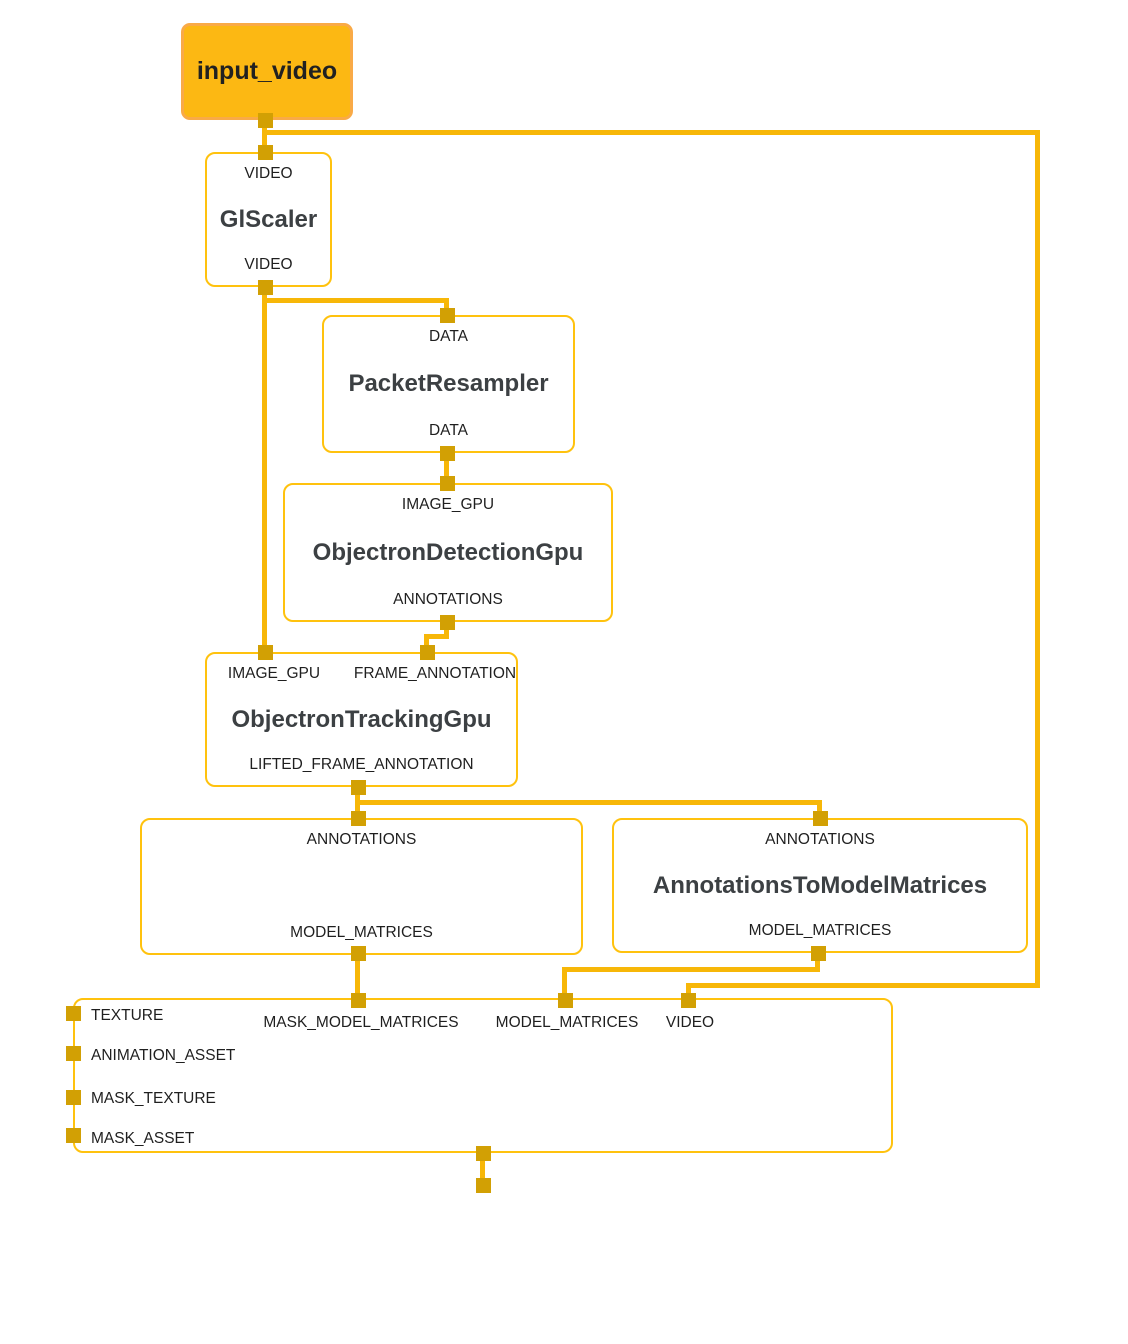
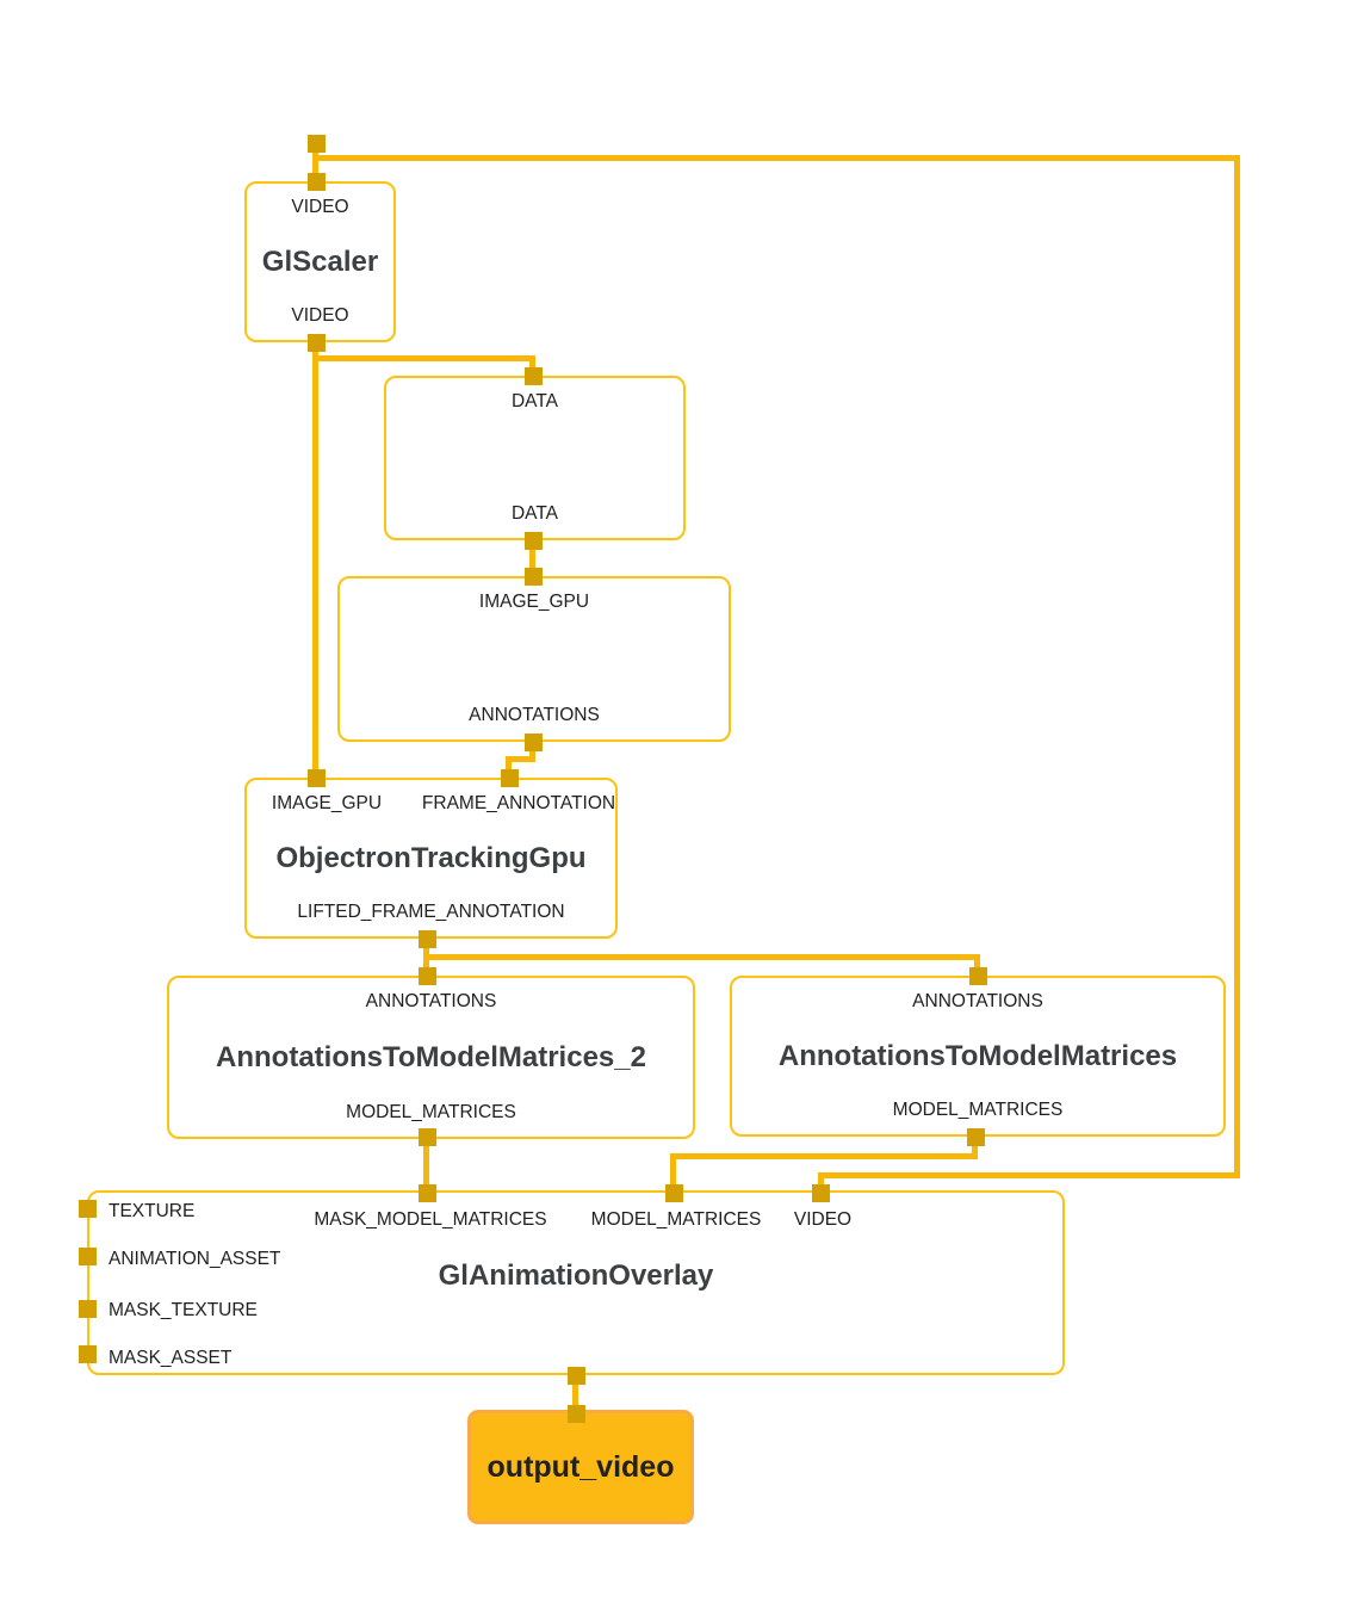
- input_video
  VIDEO
  GlScaler
  VIDEO
  DATA
- PacketResampler
  DATA
  IMAGE_GPU
- ObjectronDetectionGpu
  ANNOTATIONS
  IMAGE_GPU
  FRAME_ANNOTATION
  ObjectronTrackingGpu
  LIFTED_FRAME_ANNOTATION
  ANNOTATIONS
+ AnnotationsToModelMatrices_2
  MODEL_MATRICES
  ANNOTATIONS
  AnnotationsToModelMatrices
  MODEL_MATRICES
  TEXTURE
  ANIMATION_ASSET
  MASK_TEXTURE
  MASK_ASSET
  MASK_MODEL_MATRICES
  MODEL_MATRICES
  VIDEO
+ GlAnimationOverlay
+ output_video
